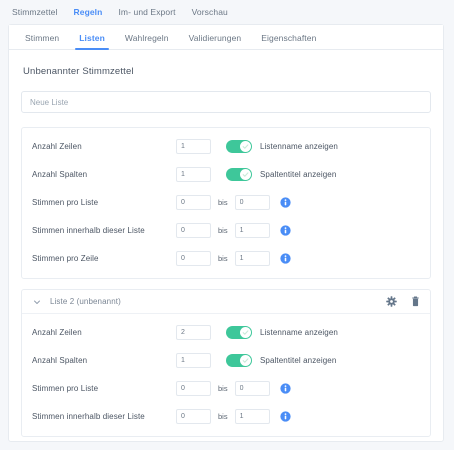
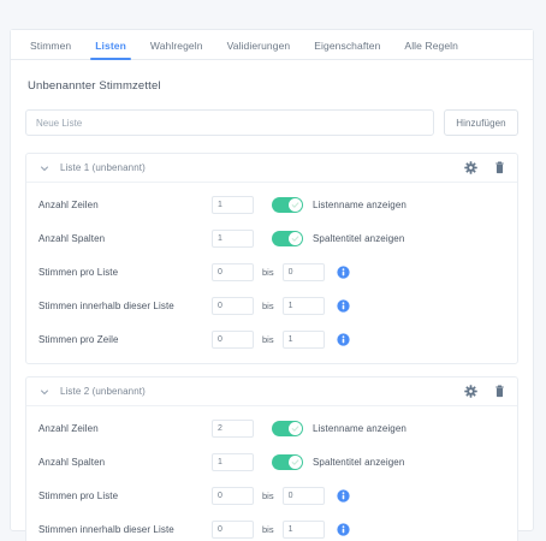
- Stimmzettel
- Regeln
- Im- und Export
- Vorschau
  Stimmen
  Listen
  Wahlregeln
  Validierungen
  Eigenschaften
+ Alle Regeln
  Unbenannter Stimmzettel
  Neue Liste
+ Hinzufügen
+ Liste 1 (unbenannt)
  Anzahl Zeilen
  1
  Listenname anzeigen
  Anzahl Spalten
  1
  Spaltentitel anzeigen
  Stimmen pro Liste
  0
  bis
  0
  Stimmen innerhalb dieser Liste
  0
  bis
  1
  Stimmen pro Zeile
  0
  bis
  1
  Liste 2 (unbenannt)
  Anzahl Zeilen
  2
  Listenname anzeigen
  Anzahl Spalten
  1
  Spaltentitel anzeigen
  Stimmen pro Liste
  0
  bis
  0
  Stimmen innerhalb dieser Liste
  0
  bis
  1
